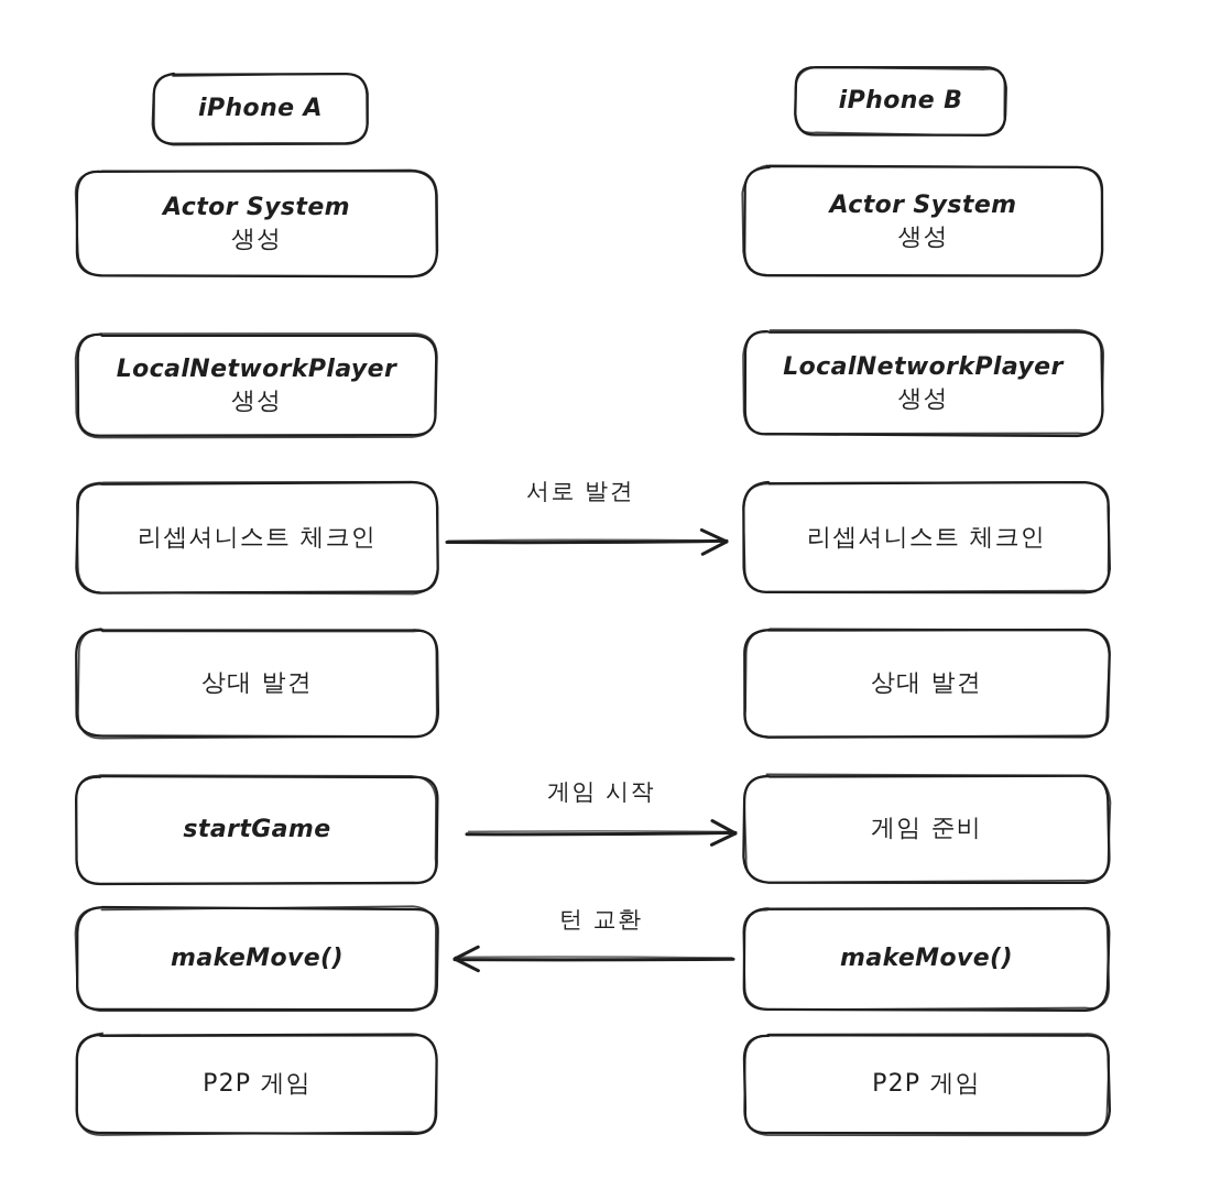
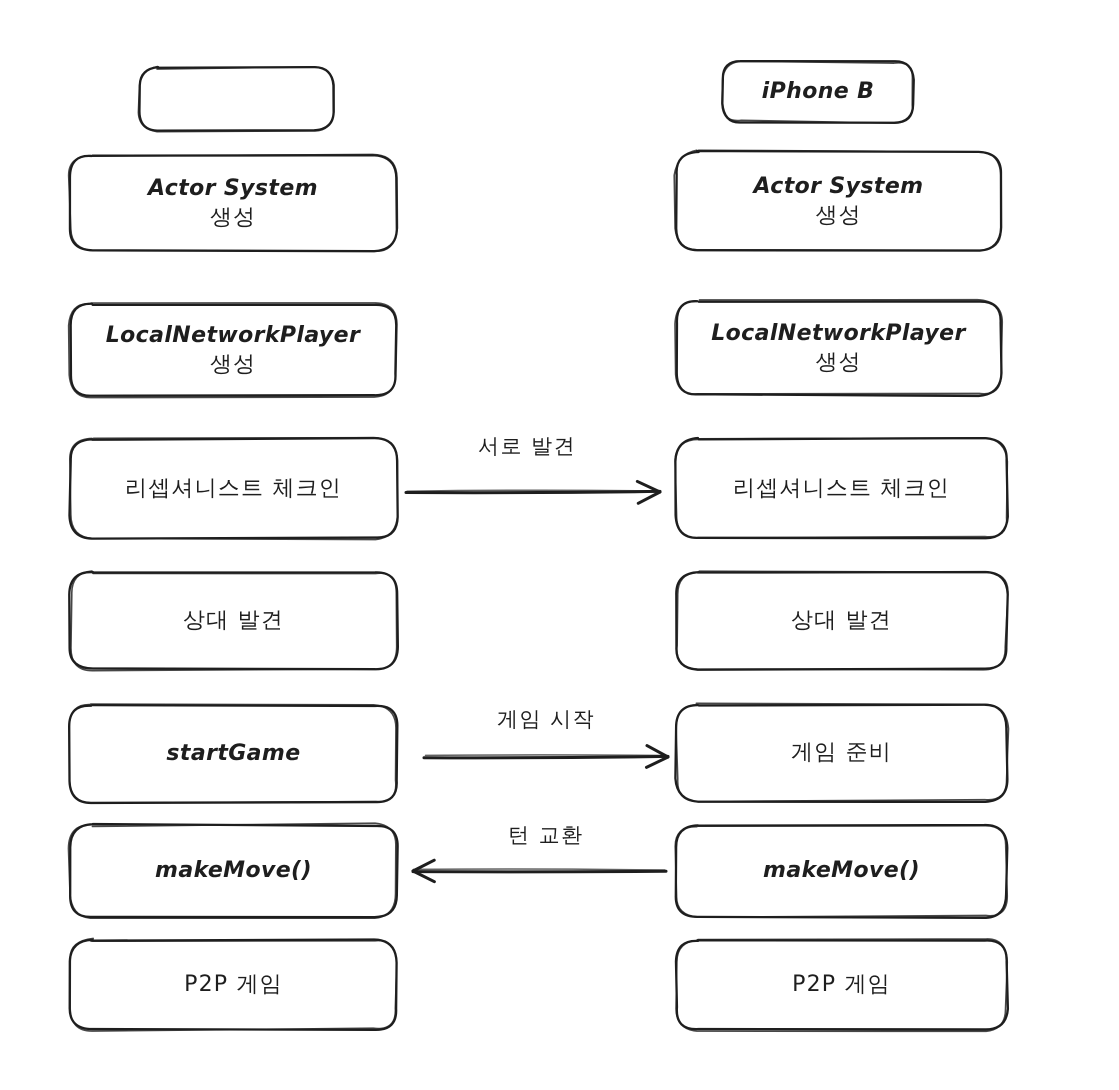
- iPhone A
  iPhone B
  Actor System
  생성
  LocalNetworkPlayer
  생성
  리셉셔니스트 체크인
  상대 발견
  startGame
  makeMove()
  P2P 게임
  Actor System
  생성
  LocalNetworkPlayer
  생성
  리셉셔니스트 체크인
  상대 발견
  게임 준비
  makeMove()
  P2P 게임
  서로 발견
  게임 시작
  턴 교환
